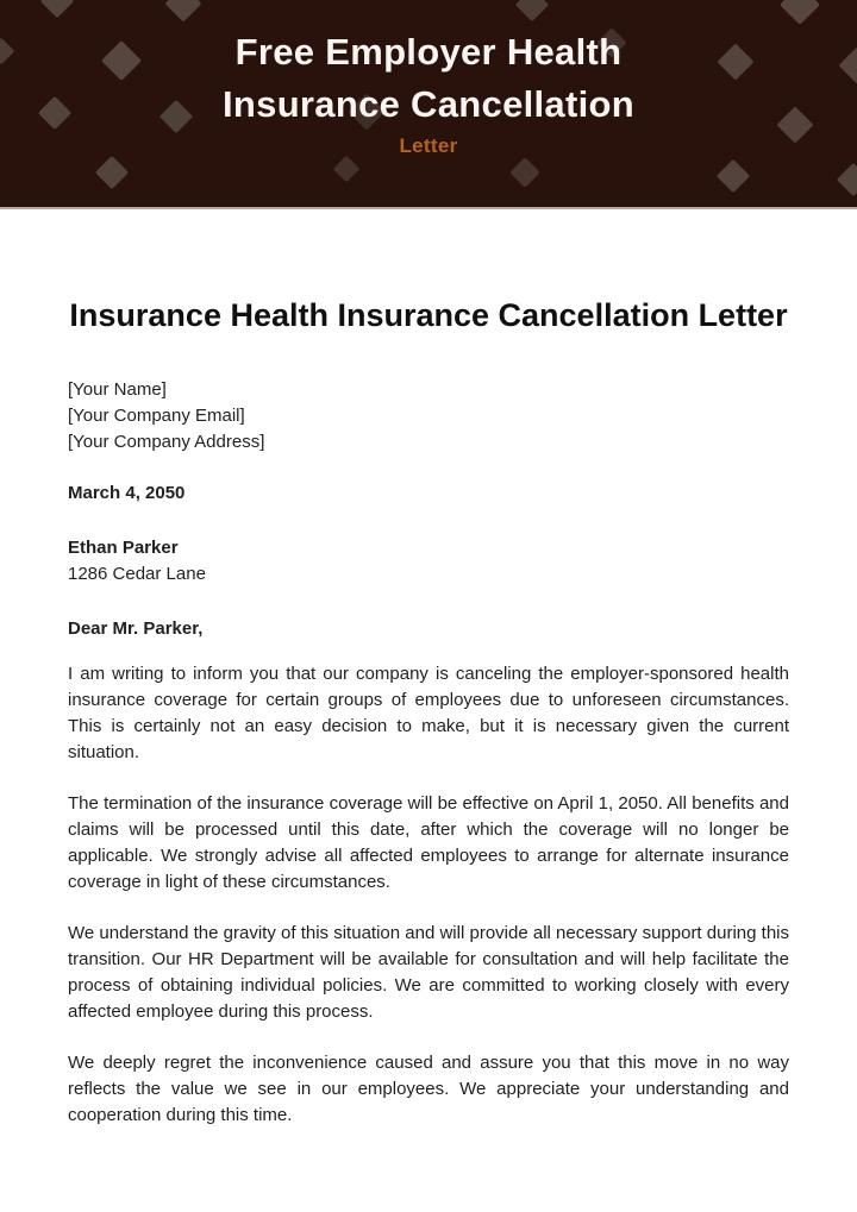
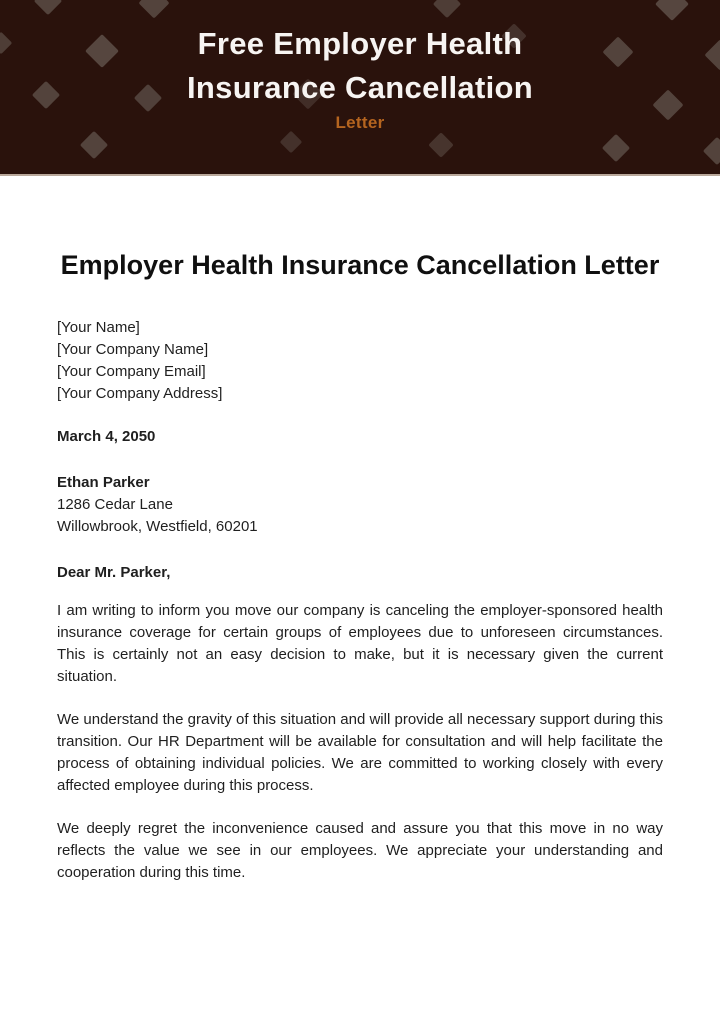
  Free Employer Health
  Insurance Cancellation
  Letter
- Insurance Health Insurance Cancellation Letter
+ Employer Health Insurance Cancellation Letter
  [Your Name]
+ [Your Company Name]
  [Your Company Email]
  [Your Company Address]
  March 4, 2050
  Ethan Parker
  1286 Cedar Lane
+ Willowbrook, Westfield, 60201
  Dear Mr. Parker,
- I am writing to inform you that our company is canceling the employer-sponsored health insurance coverage for certain groups of employees due to unforeseen circumstances. This is certainly not an easy decision to make, but it is necessary given the current situation.
+ I am writing to inform you move our company is canceling the employer-sponsored health insurance coverage for certain groups of employees due to unforeseen circumstances. This is certainly not an easy decision to make, but it is necessary given the current situation.
- The termination of the insurance coverage will be effective on April 1, 2050. All benefits and claims will be processed until this date, after which the coverage will no longer be applicable. We strongly advise all affected employees to arrange for alternate insurance coverage in light of these circumstances.
  We understand the gravity of this situation and will provide all necessary support during this transition. Our HR Department will be available for consultation and will help facilitate the process of obtaining individual policies. We are committed to working closely with every affected employee during this process.
  We deeply regret the inconvenience caused and assure you that this move in no way reflects the value we see in our employees. We appreciate your understanding and cooperation during this time.
